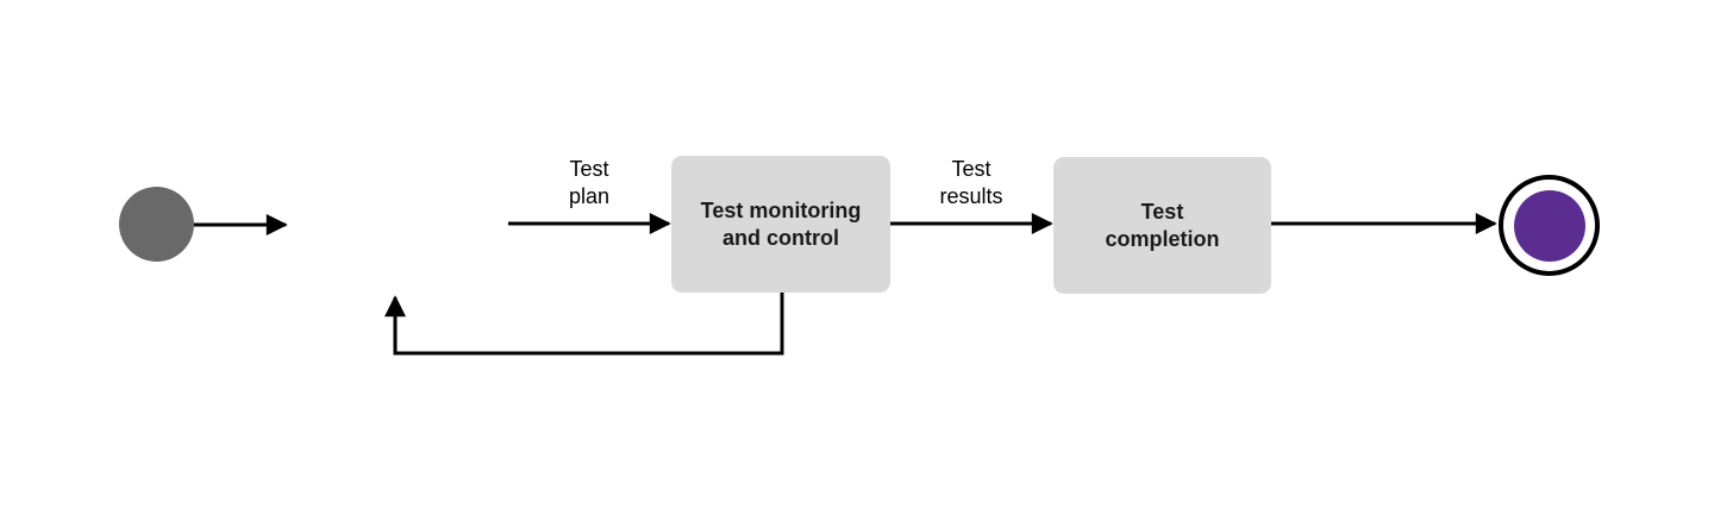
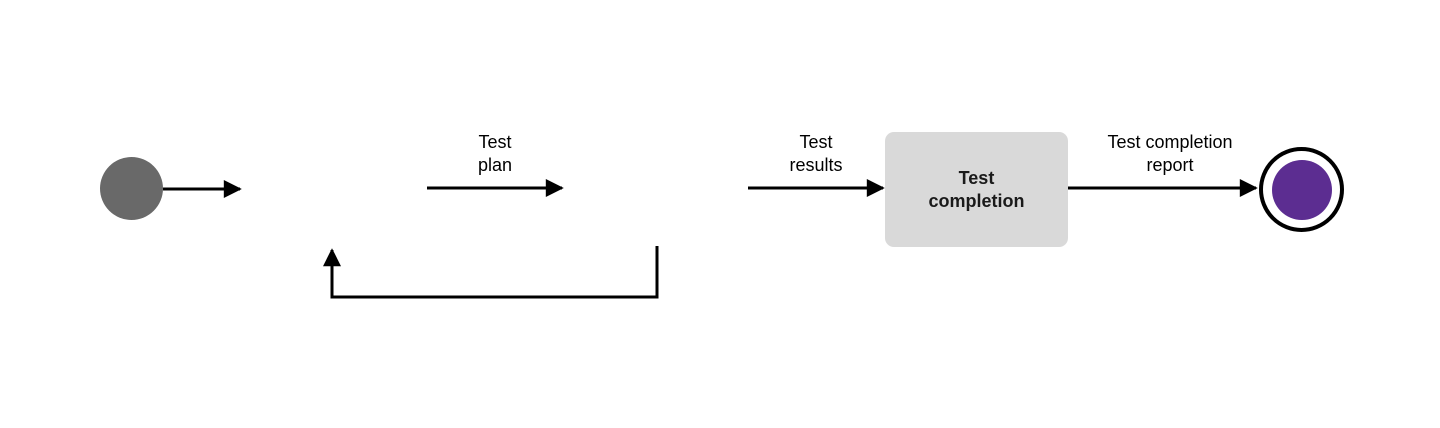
- Test monitoring
- and control
  Test
  completion
  Test
  plan
  Test
  results
+ Test completion
+ report
